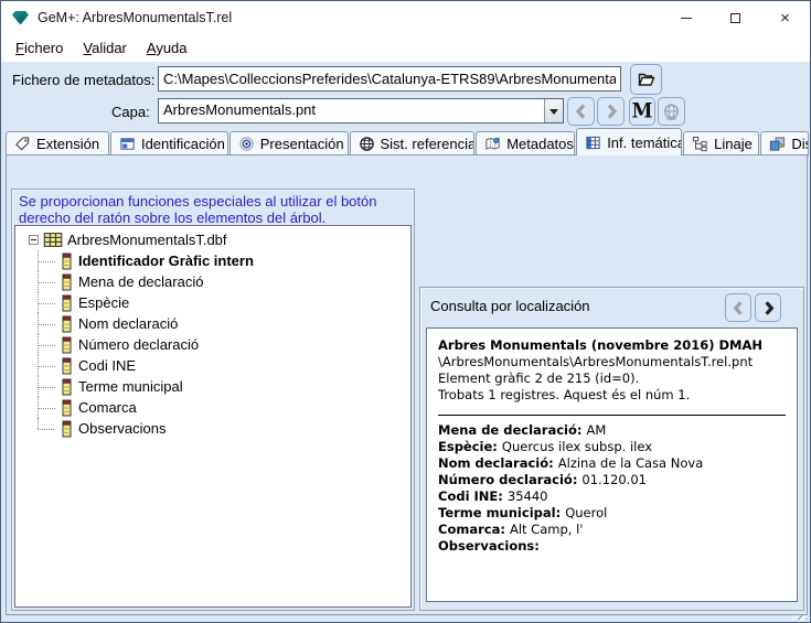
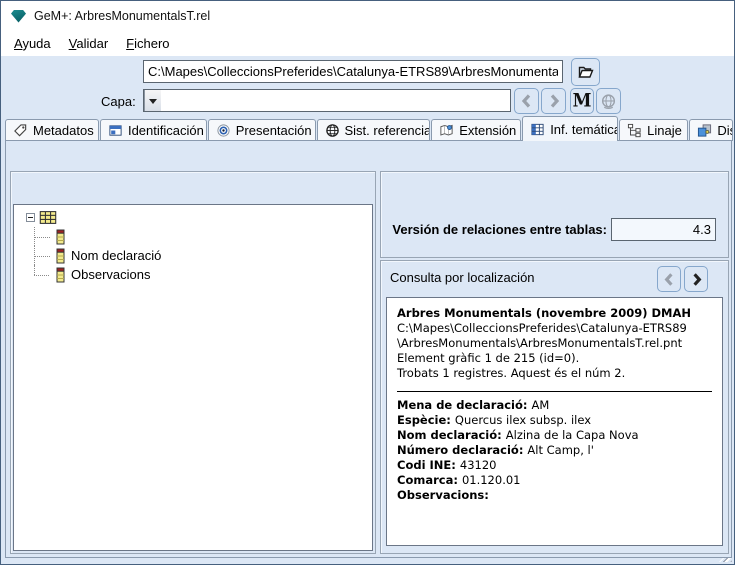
  GeM+: ArbresMonumentalsT.rel
- ×
- Fichero
+ Ayuda
  Validar
- Ayuda
+ Fichero
- Fichero de metadatos:
  C:\Mapes\ColleccionsPreferides\Catalunya-ETRS89\ArbresMonumenta
  Capa:
- ArbresMonumentals.pnt
  M
- Extensión
+ Metadatos
  Identificación
  Presentación
  Sist. referencia
- Metadatos
+ Extensión
  Inf. temátic
  Linaje
- Se proporcionan funciones especiales al utilizar el botón derecho del ratón sobre los elementos del árbol.
- ArbresMonumentalsT.dbf
- Identificador Gràfic intern
- Mena de declaració
- Espècie
  Nom declaració
- Número declaració
- Codi INE
- Terme municipal
- Comarca
  Observacions
+ Versión de relaciones entre tablas:
+ 4.3
  Consulta por localización
- Arbres Monumentals (novembre 2016) DMAH
+ Arbres Monumentals (novembre 2009) DMAH
+ C:\Mapes\ColleccionsPreferides\Catalunya-ETRS89
  \ArbresMonumentals\ArbresMonumentalsT.rel.pnt
- Element gràfic 2 de 215 (id=0).
+ Element gràfic 1 de 215 (id=0).
- Trobats 1 registres. Aquest és el núm 1.
+ Trobats 1 registres. Aquest és el núm 2.
  Mena de declaració AM
  Espècie Quercus ilex subsp. ilex
- Nom declaració Alzina de la Casa Nova
+ Nom declaració Alzina de la Capa Nova
- Número declaració 01.120.01
+ Número declaració Alt Camp, l'
- Codi INE 35440
+ Codi INE 43120
- Terme municipal Querol
- Comarca Alt Camp, l'
+ Comarca 01.120.01
  Observacions
